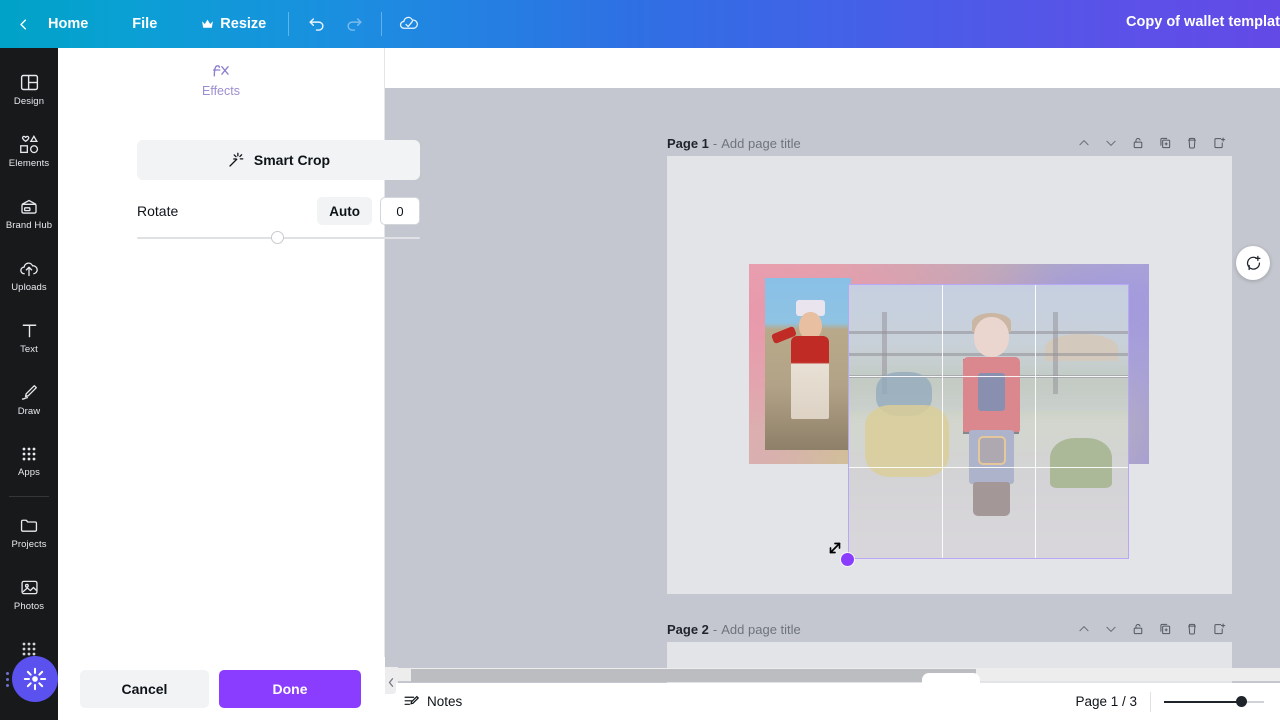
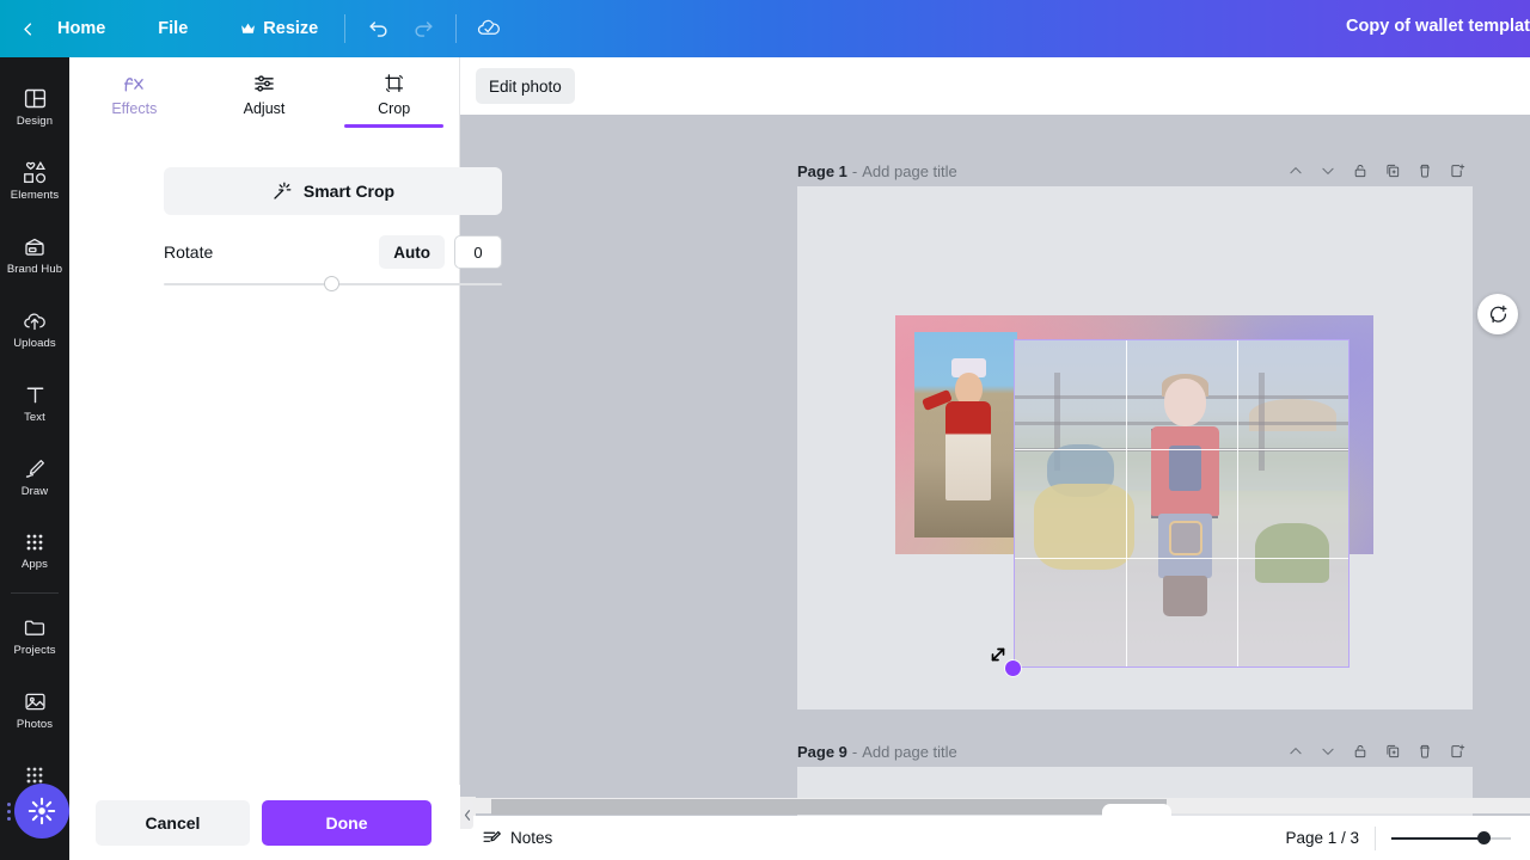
  Home
  File
  Resize
  Copy of wallet templat
  Design
  Elements
  Brand Hub
  Uploads
  Text
  Draw
  Apps
  Projects
  Photos
  Effects
+ Adjust
+ Crop
  Smart Crop
  Rotate
  Auto
  0
  Cancel
  Done
+ Edit photo
  Page 1
  -
  Add page title
- Page 2
+ Page 9
  -
  Add page title
  Notes
  Page 1 / 3
